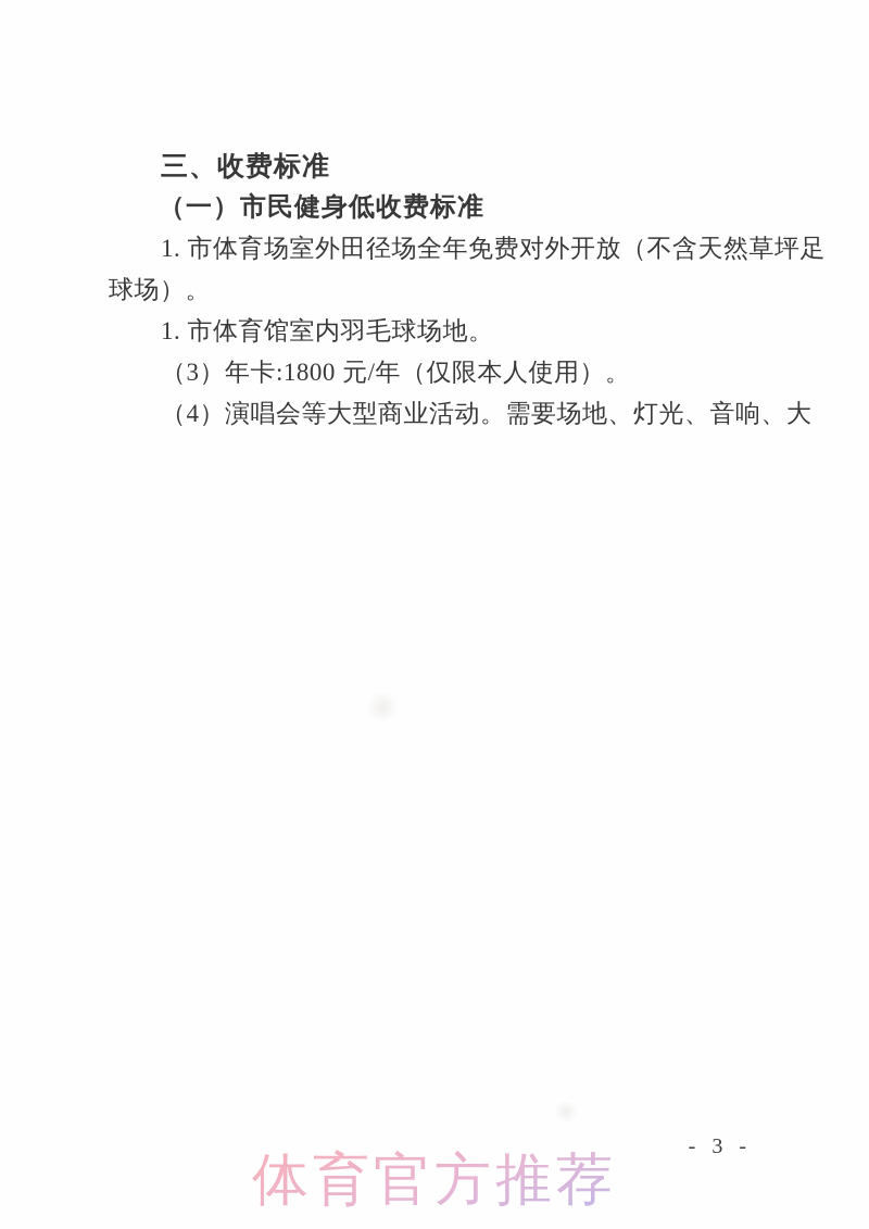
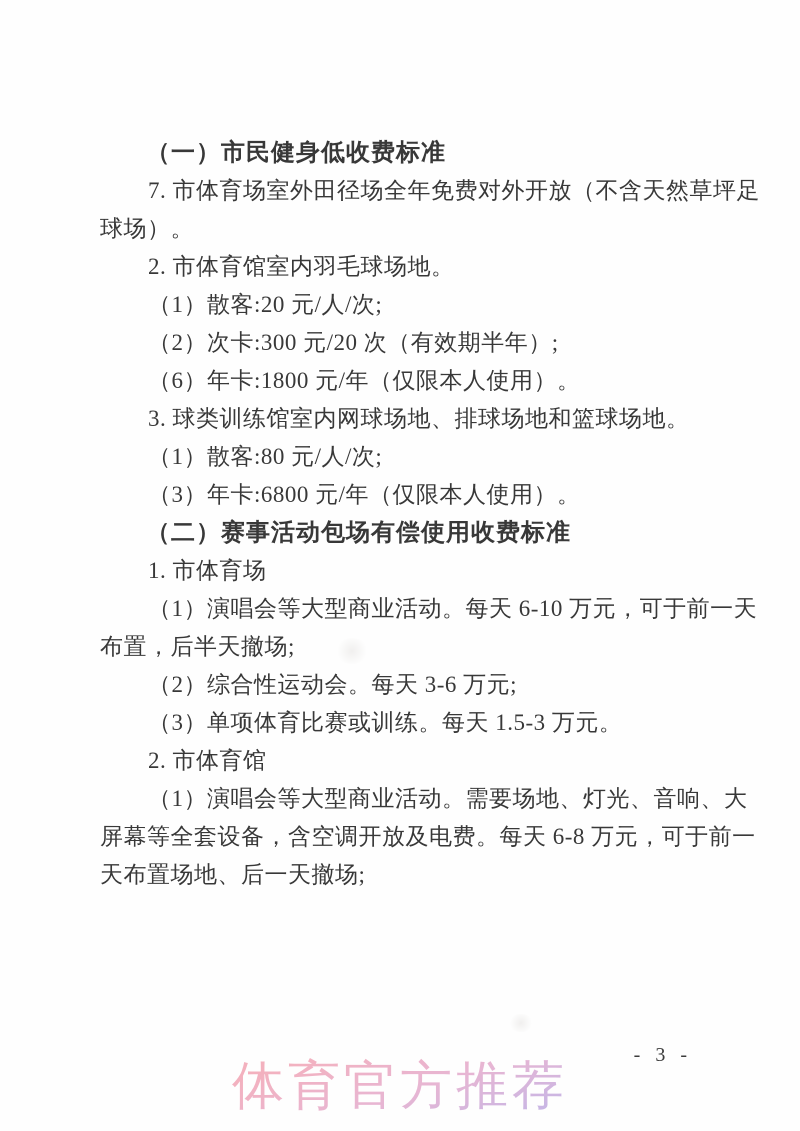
- 三、收费标准
  （一）市民健身低收费标准
- 1. 市体育场室外田径场全年免费对外开放（不含天然草坪足
+ 7. 市体育场室外田径场全年免费对外开放（不含天然草坪足
  球场）。
- 1. 市体育馆室内羽毛球场地。
+ 2. 市体育馆室内羽毛球场地。
+ （1）散客:20 元/人/次;
+ （2）次卡:300 元/20 次（有效期半年）;
- （3）年卡:1800 元/年（仅限本人使用）。
+ （6）年卡:1800 元/年（仅限本人使用）。
+ 3. 球类训练馆室内网球场地、排球场地和篮球场地。
+ （1）散客:80 元/人/次;
+ （3）年卡:6800 元/年（仅限本人使用）。
+ （二）赛事活动包场有偿使用收费标准
+ 1. 市体育场
+ （1）演唱会等大型商业活动。每天 6-10 万元，可于前一天
+ 布置，后半天撤场;
+ （2）综合性运动会。每天 3-6 万元;
+ （3）单项体育比赛或训练。每天 1.5-3 万元。
+ 2. 市体育馆
- （4）演唱会等大型商业活动。需要场地、灯光、音响、大
+ （1）演唱会等大型商业活动。需要场地、灯光、音响、大
+ 屏幕等全套设备，含空调开放及电费。每天 6-8 万元，可于前一
+ 天布置场地、后一天撤场;
  - 3 -
  体育官方推荐
